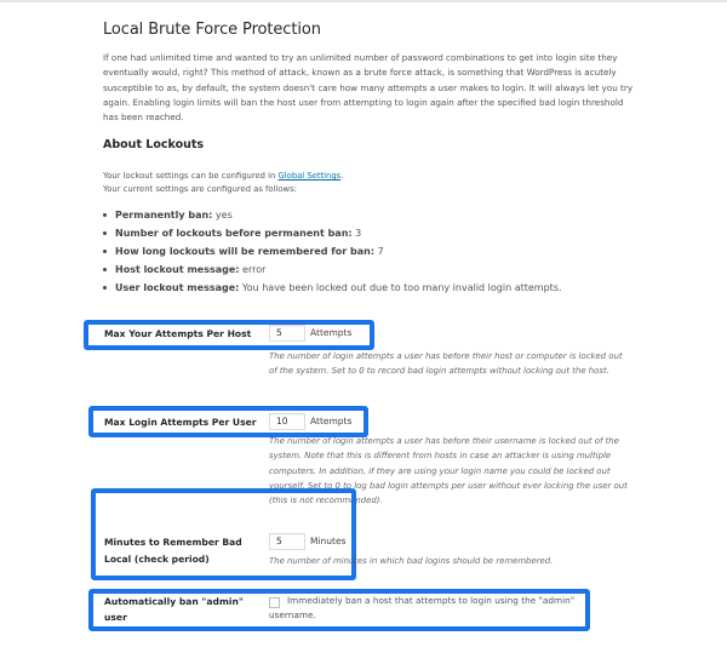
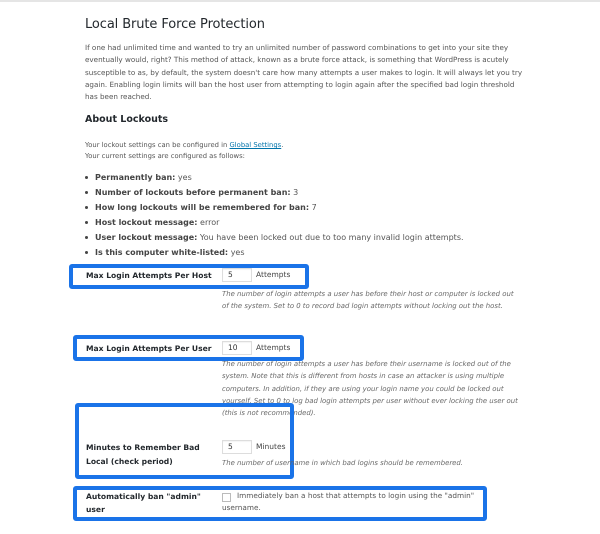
  Local Brute Force Protection
- If one had unlimited time and wanted to try an unlimited number of password combinations to get into login site they eventually would, right? This method of attack, known as a brute force attack, is something that WordPress is acutely susceptible to as, by default, the system doesn't care how many attempts a user makes to login. It will always let you try again. Enabling login limits will ban the host user from attempting to login again after the specified bad login threshold has been reached.
+ If one had unlimited time and wanted to try an unlimited number of password combinations to get into your site they eventually would, right? This method of attack, known as a brute force attack, is something that WordPress is acutely susceptible to as, by default, the system doesn't care how many attempts a user makes to login. It will always let you try again. Enabling login limits will ban the host user from attempting to login again after the specified bad login threshold has been reached.
  About Lockouts
  Your lockout settings can be configured in Global Settings.
  Your current settings are configured as follows:
  Permanently ban: yes
  Number of lockouts before permanent ban: 3
  How long lockouts will be remembered for ban: 7
  Host lockout message: error
  User lockout message: You have been locked out due to too many invalid login attempts.
+ Is this computer white-listed: yes
- Max Your Attempts Per Host
+ Max Login Attempts Per Host
  5
  Attempts
  The number of login attempts a user has before their host or computer is locked out of the system. Set to 0 to record bad login attempts without locking out the host.
  Max Login Attempts Per User
  10
  Attempts
  The number of login attempts a user has before their username is locked out of the system. Note that this is different from hosts in case an attacker is using multiple computers. In addition, if they are using your login name you could be locked out yourself. Set to 0 to log bad login attempts per user without ever locking the user out (this is not recommended).
  Minutes to Remember Bad Local (check period)
  5
  Minutes
- The number of minutes in which bad logins should be remembered.
+ The number of username in which bad logins should be remembered.
  Automatically ban "admin" user
  Immediately ban a host that attempts to login using the "admin" username.
